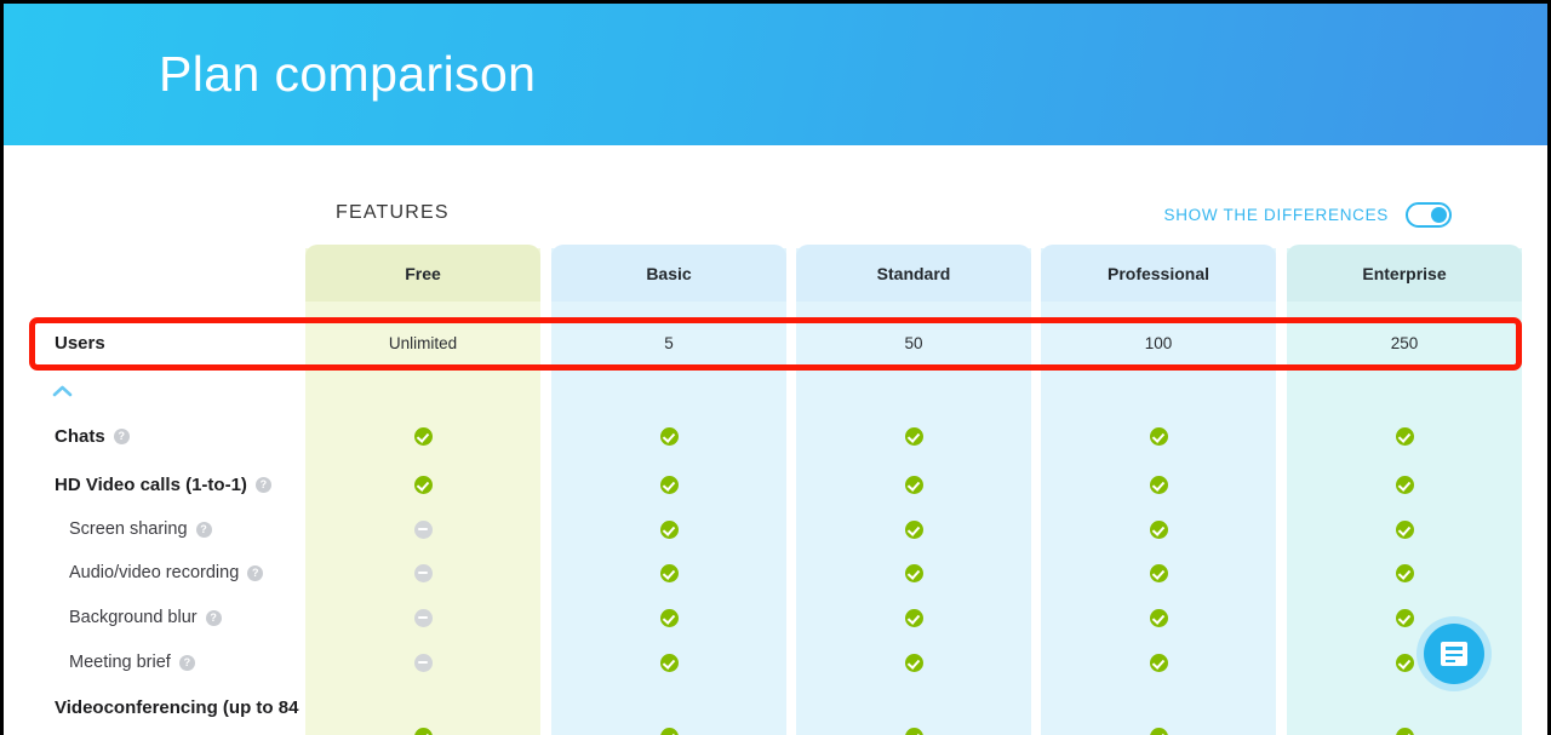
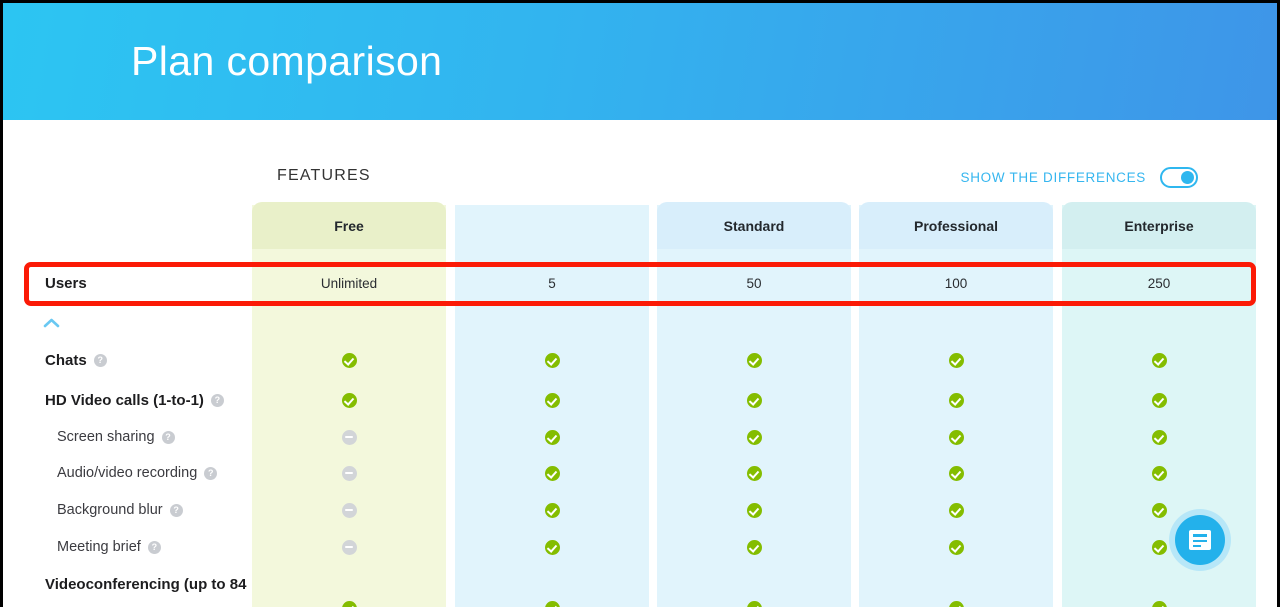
  Plan comparison
  FEATURES
  SHOW THE DIFFERENCES
  Free
- Basic
  Standard
  Professional
  Enterprise
  Users
  Unlimited
  5
  50
  100
  250
  Chats
  ?
  HD Video calls (1-to-1)
  ?
  Screen sharing
  ?
  Audio/video recording
  ?
  Background blur
  ?
  Meeting brief
  ?
  Videoconferencing (up to 84
